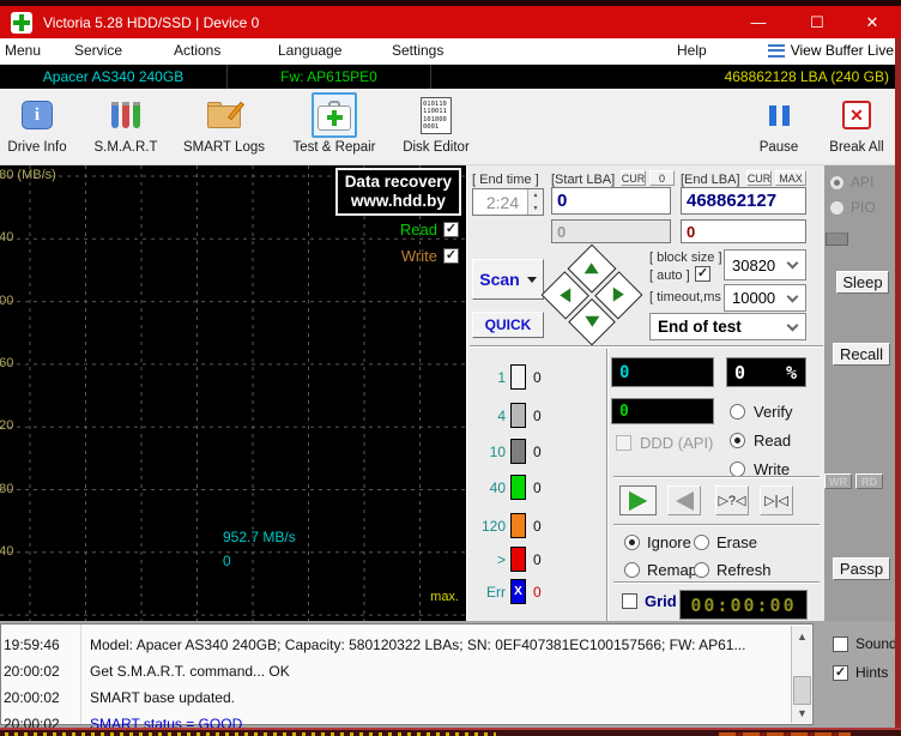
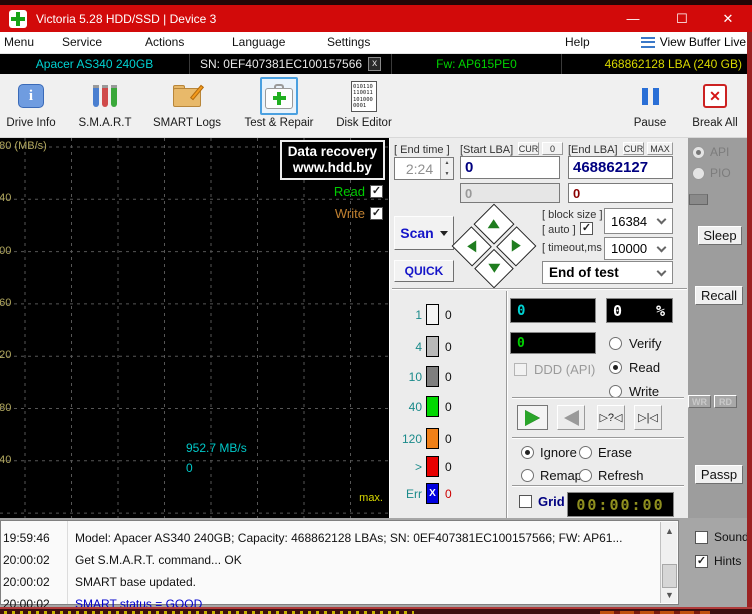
- Victoria 5.28 HDD/SSD | Device 0
+ Victoria 5.28 HDD/SSD | Device 3
  —
  ☐
  ✕
  Menu
  Service
  Actions
  Language
  Settings
  Help
  View Buffer Live
  Apacer AS340 240GB
+ SN: 0EF407381EC100157566
+ x
  Fw: AP615PE0
  468862128 LBA (240 GB)
  i
  Drive Info
  S.M.A.R.T
  SMART Logs
  Test & Repair
  Disk Editor
  Pause
  ✕
  Break All
  80 (MB/s)
  Data recovery
  www.hdd.by
  Read
  ✓
  Write
  ✓
  952.7 MB/s
  0
  max.
  [ End time ]
  2:24
  [Start LBA]
  CUR
  0
  0
  [End LBA]
  CUR
  MAX
  468862127
  0
  0
  Scan
  QUICK
  [ block size ]
  [ auto ]
  ✓
- 30820
+ 16384
  [ timeout,ms
  10000
  End of test
  1
  0
  4
  0
  10
  0
  40
  0
  120
  0
  >
  0
  Err
  X
  0
  0
  0
  %
  0
  DDD (API)
  Verify
  Read
  Write
  ▷?◁
  ▷|◁
  Ignore
  Erase
  Rema
  Refresh
  Grid
  00:00:00
  API
  PIO
  Sleep
  Recall
  WR
  RD
  Passp
  19:59:46
- Model: Apacer AS340 240GB; Capacity: 580120322 LBAs; SN: 0EF407381EC100157566; FW: AP61...
+ Model: Apacer AS340 240GB; Capacity: 468862128 LBAs; SN: 0EF407381EC100157566; FW: AP61...
  20:00:02
  Get S.M.A.R.T. command... OK
  20:00:02
  SMART base updated.
  20:00:02
  SMART status = GOOD
  ▲
  ▼
  Sound
  ✓
  Hints
